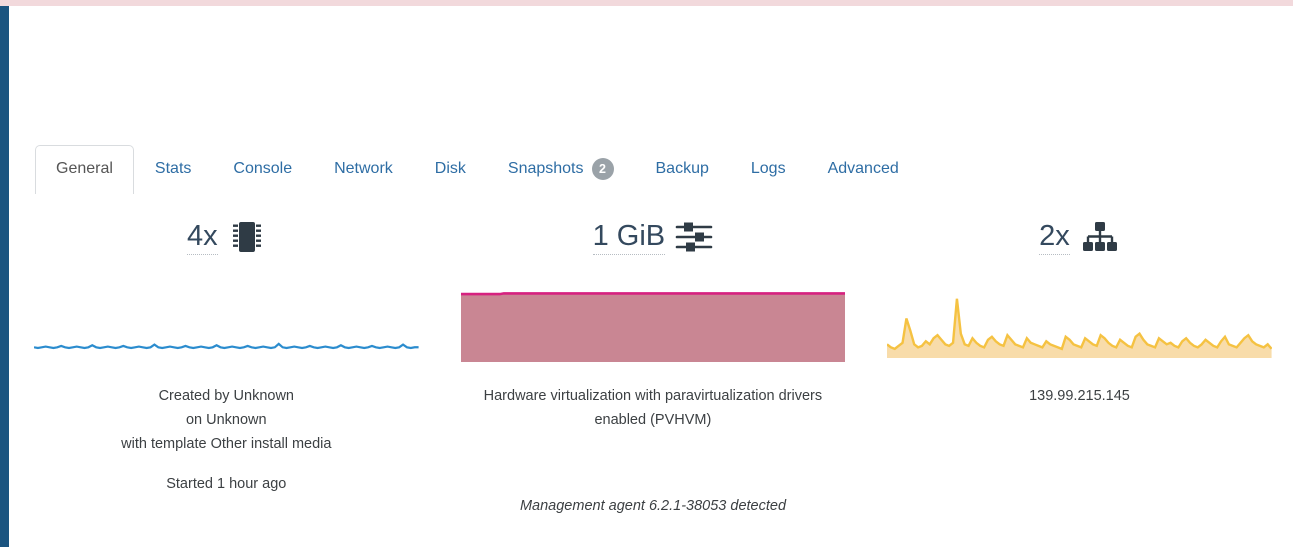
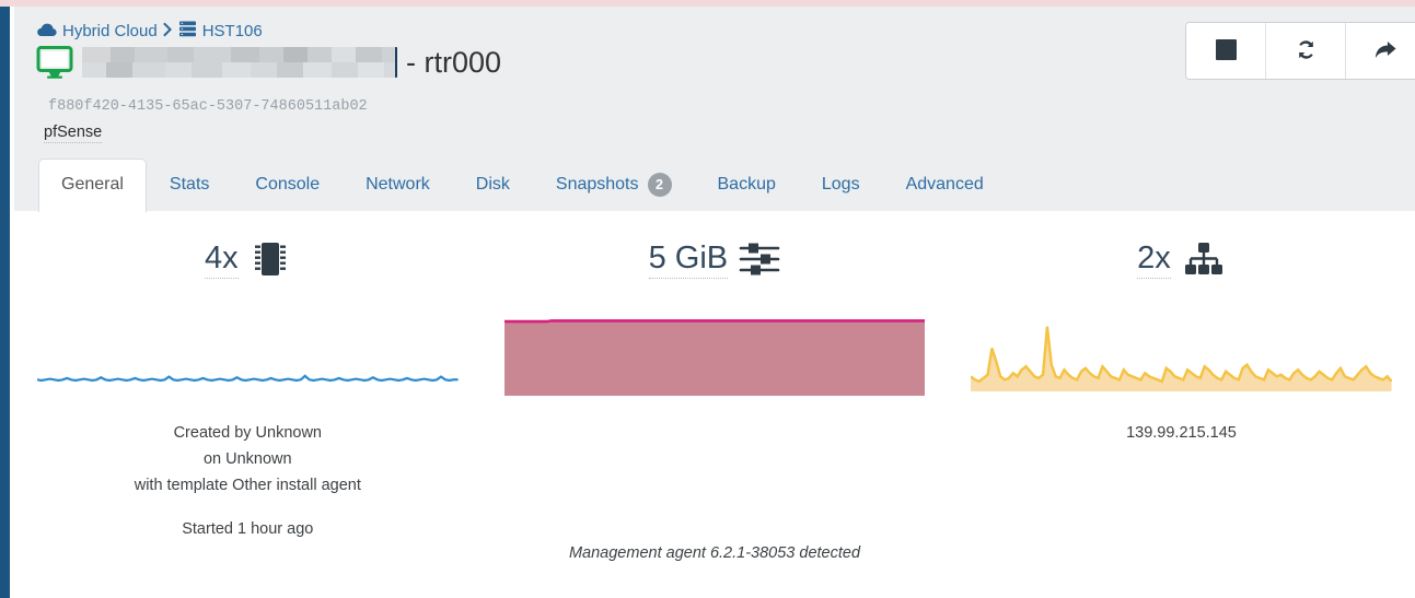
+ Hybrid Cloud
+ HST106
+ - rtr000
+ f880f420-4135-65ac-5307-74860511ab02
+ pfSense
  General
  Stats
  Console
  Network
  Disk
  Snapshots
  2
  Backup
  Logs
  Advanced
  4x
  Created by Unknown
  on Unknown
- with template Other install media
+ with template Other install agent
  Started 1 hour ago
- 1 GiB
+ 5 GiB
- Hardware virtualization with paravirtualization drivers
- enabled (PVHVM)
  2x
  139.99.215.145
  Management agent 6.2.1-38053 detected
